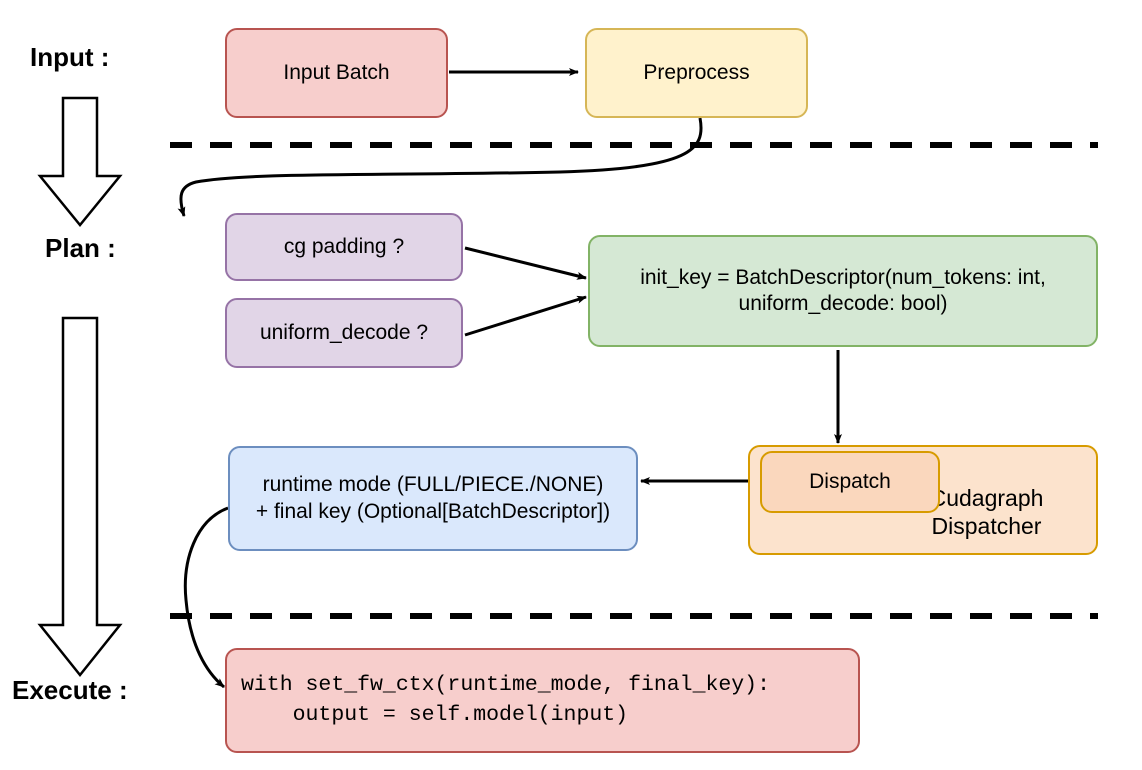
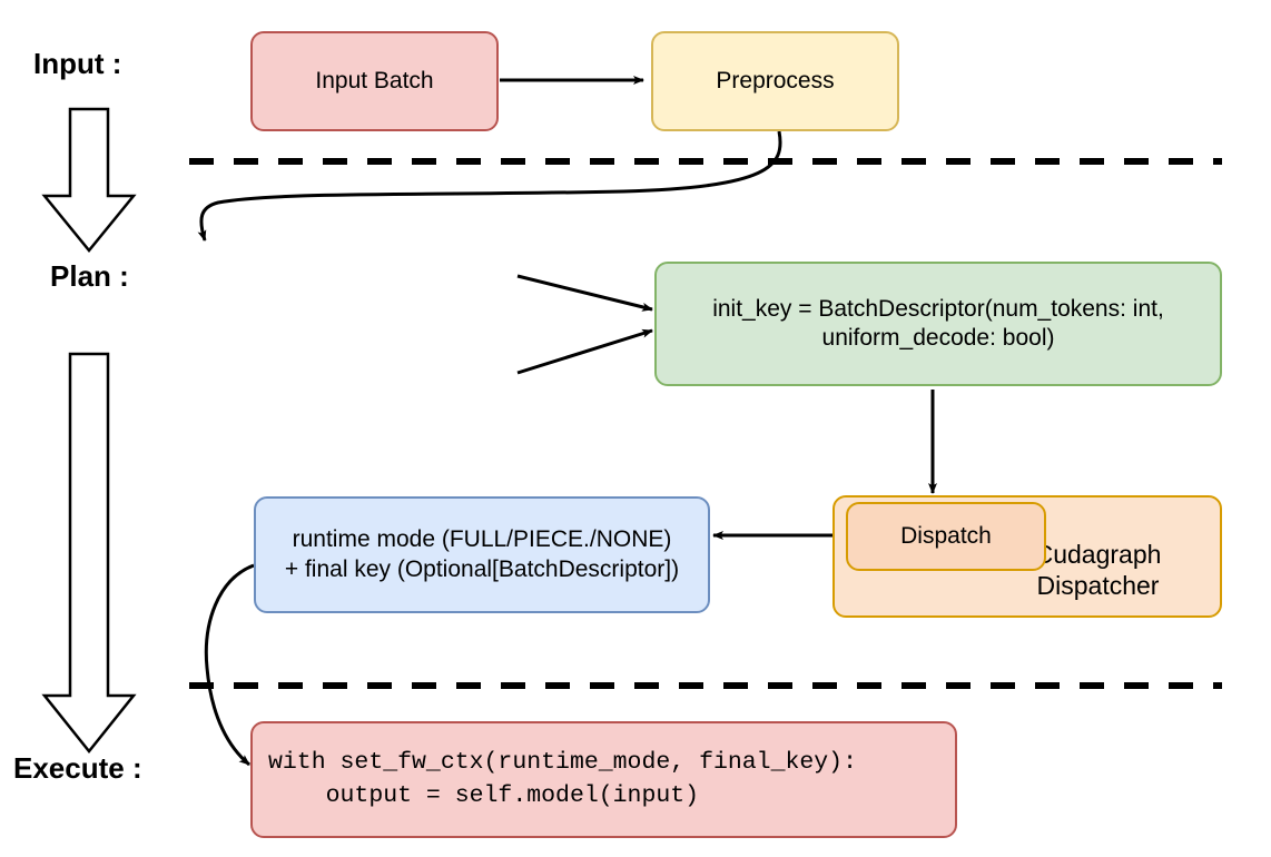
  Input :
  Plan :
  Execute :
  Input Batch
  Preprocess
- cg padding ?
- uniform_decode ?
  init_key = BatchDescriptor(num_tokens: int,
  uniform_decode: bool)
  udagraph
  Dispatcher
  Dispatch
  runtime mode (FULL/PIECE./NONE)
  + final key (Optional[BatchDescriptor])
  with set_fw_ctx(runtime_mode, final_key):
  output = self.model(input)
